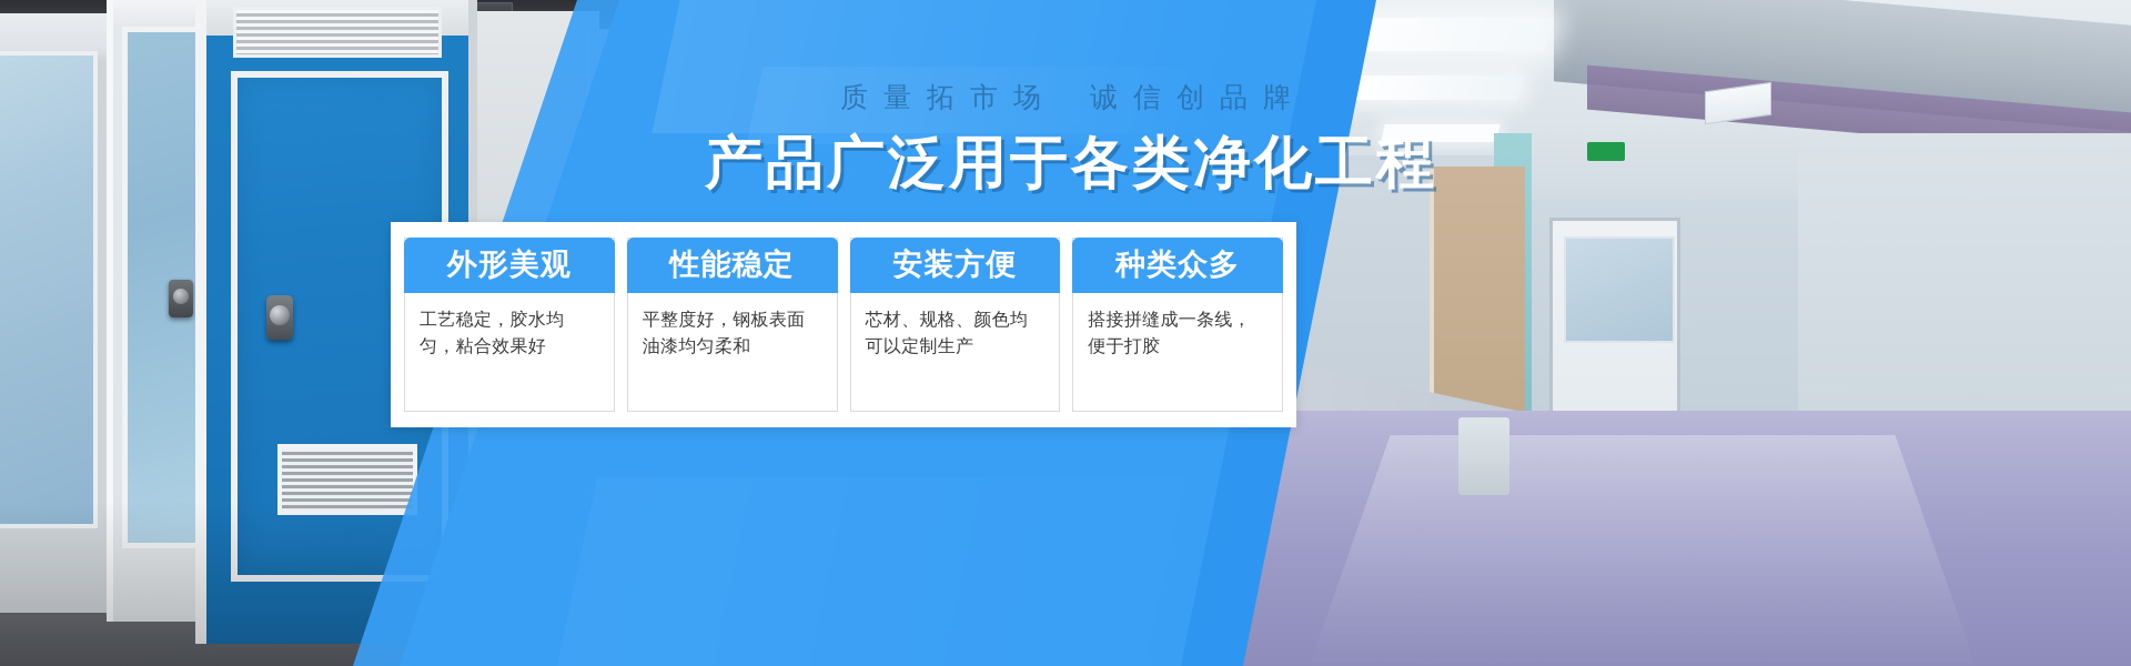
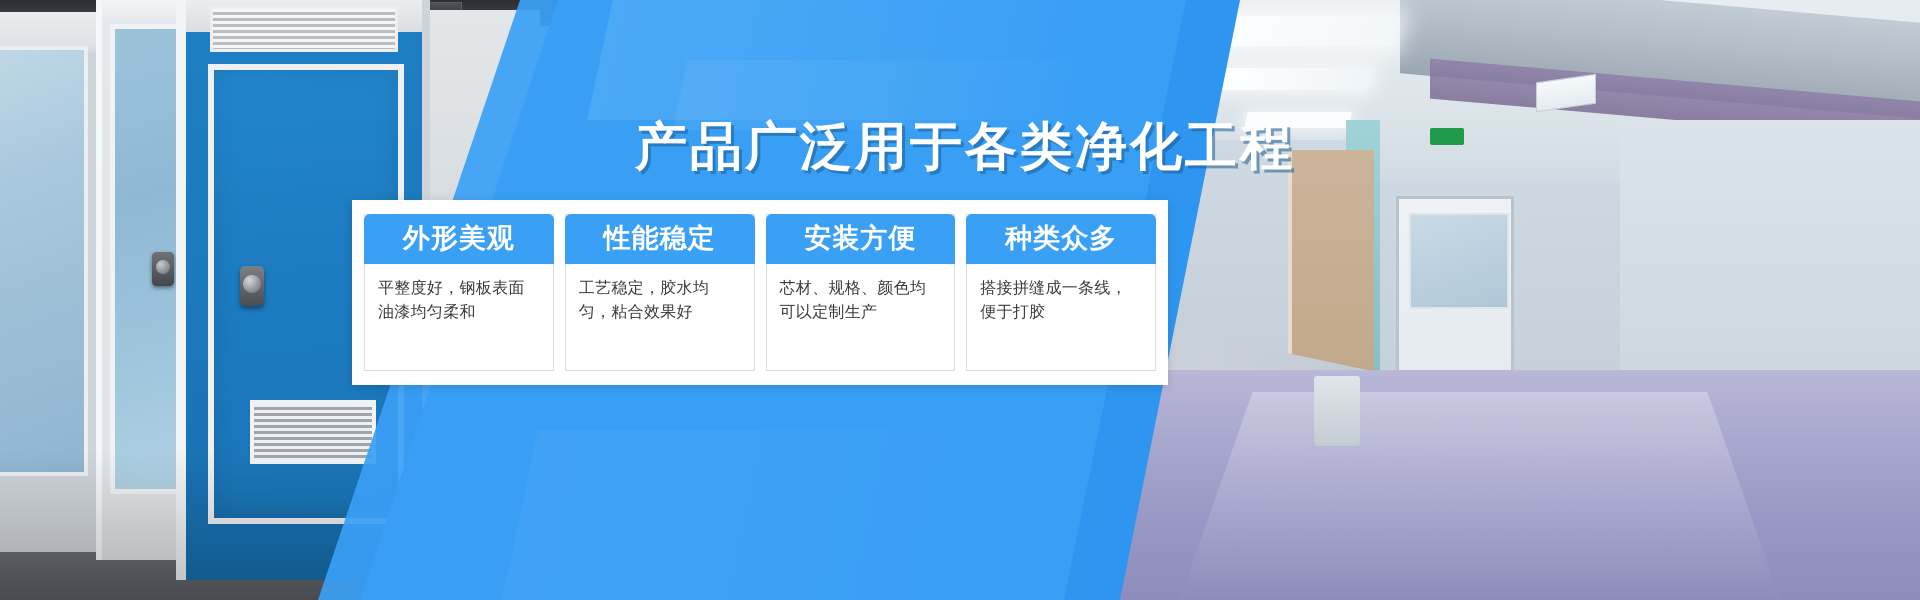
- 质量拓市场 诚信创品牌
  产品广泛用于各类净化工程
  外形美观
- 工艺稳定，胶水均匀，粘合效果好
+ 平整度好，钢板表面油漆均匀柔和
  性能稳定
- 平整度好，钢板表面油漆均匀柔和
+ 工艺稳定，胶水均匀，粘合效果好
  安装方便
  芯材、规格、颜色均可以定制生产
  种类众多
  搭接拼缝成一条线，便于打胶
